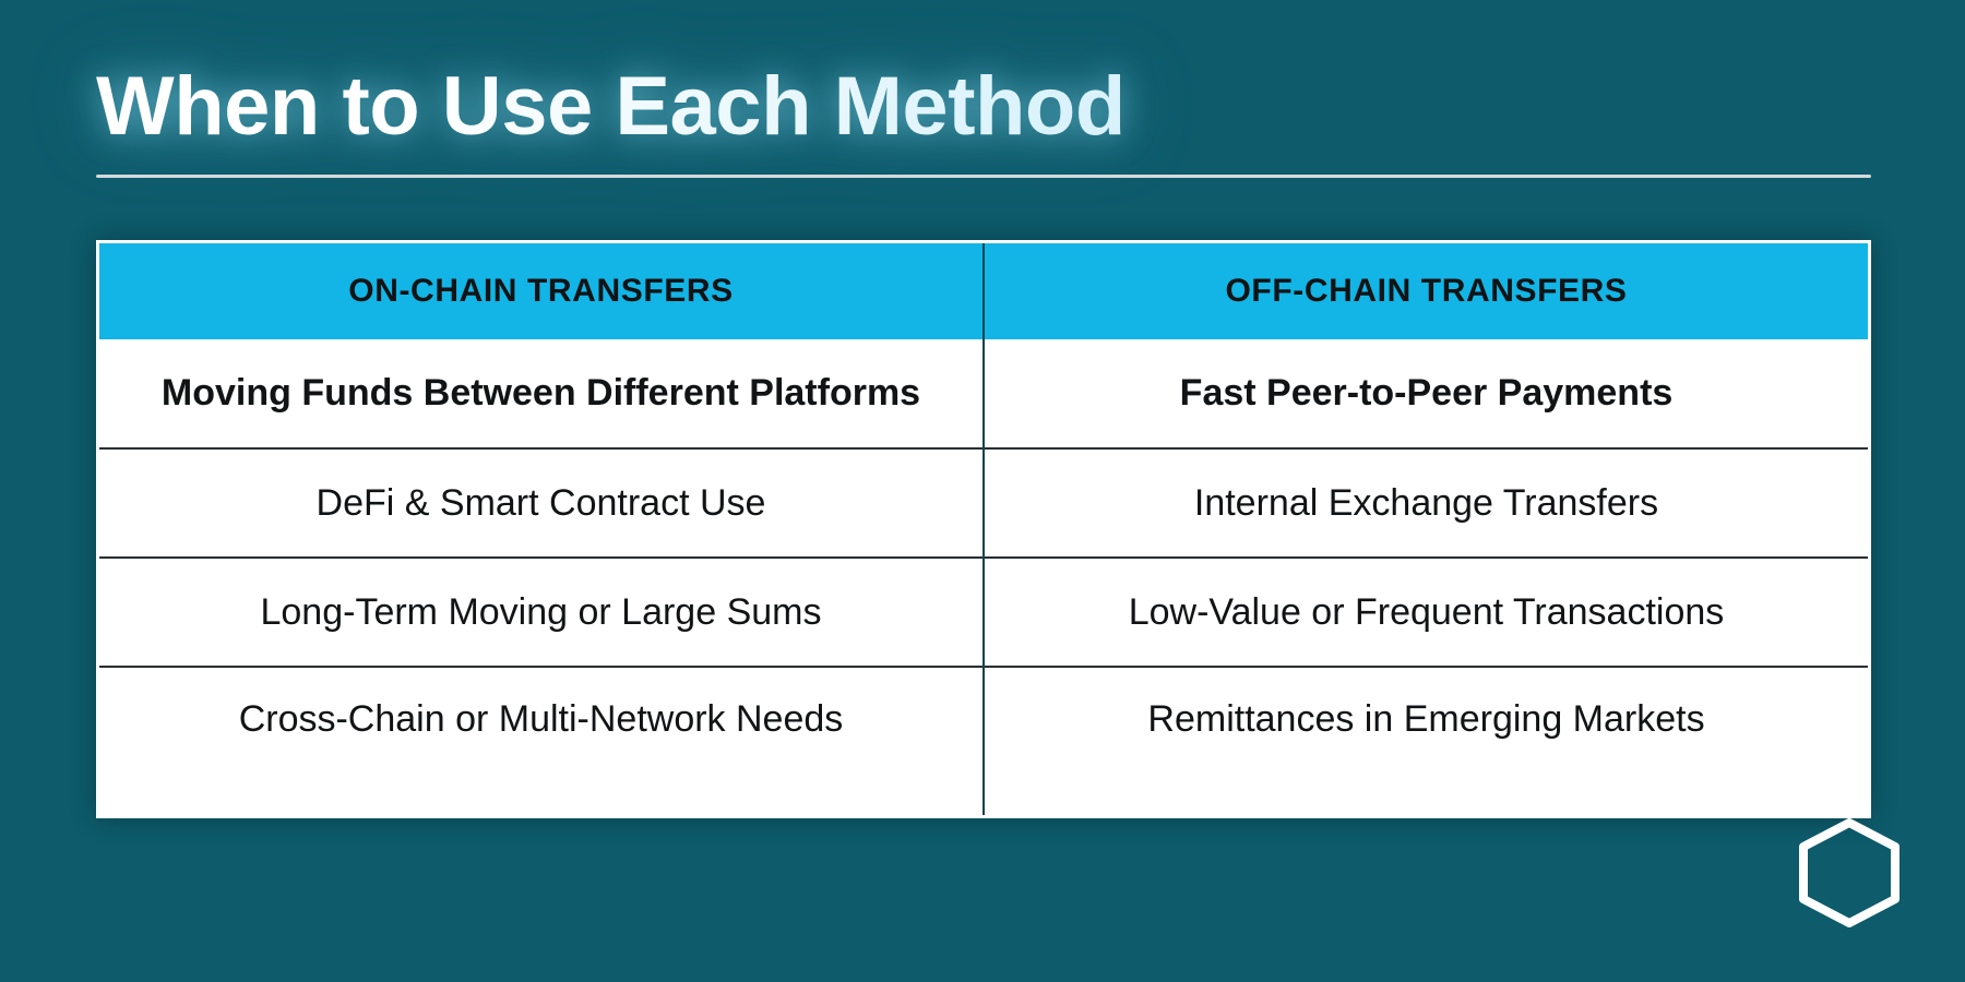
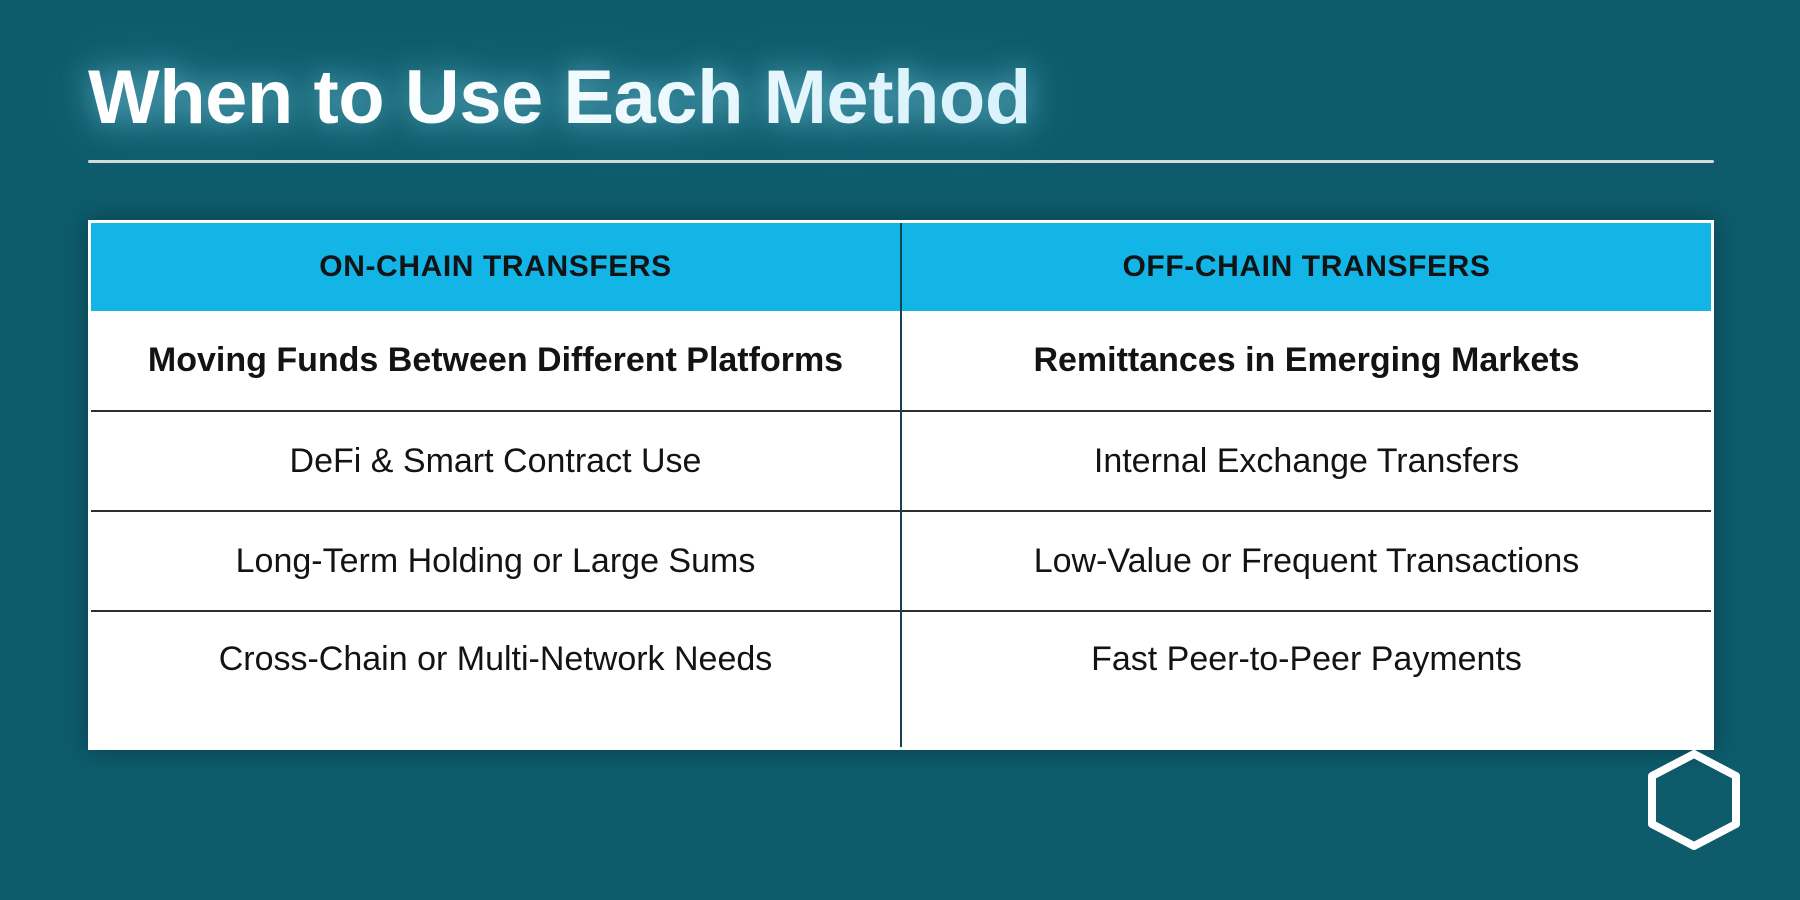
  When to Use Each Method
  ON-CHAIN TRANSFERS	OFF-CHAIN TRANSFERS
- Moving Funds Between Different Platforms	Fast Peer-to-Peer Payments
+ Moving Funds Between Different Platforms	Remittances in Emerging Markets
  DeFi & Smart Contract Use	Internal Exchange Transfers
- Long-Term Moving or Large Sums	Low-Value or Frequent Transactions
+ Long-Term Holding or Large Sums	Low-Value or Frequent Transactions
- Cross-Chain or Multi-Network Needs	Remittances in Emerging Markets
+ Cross-Chain or Multi-Network Needs	Fast Peer-to-Peer Payments
